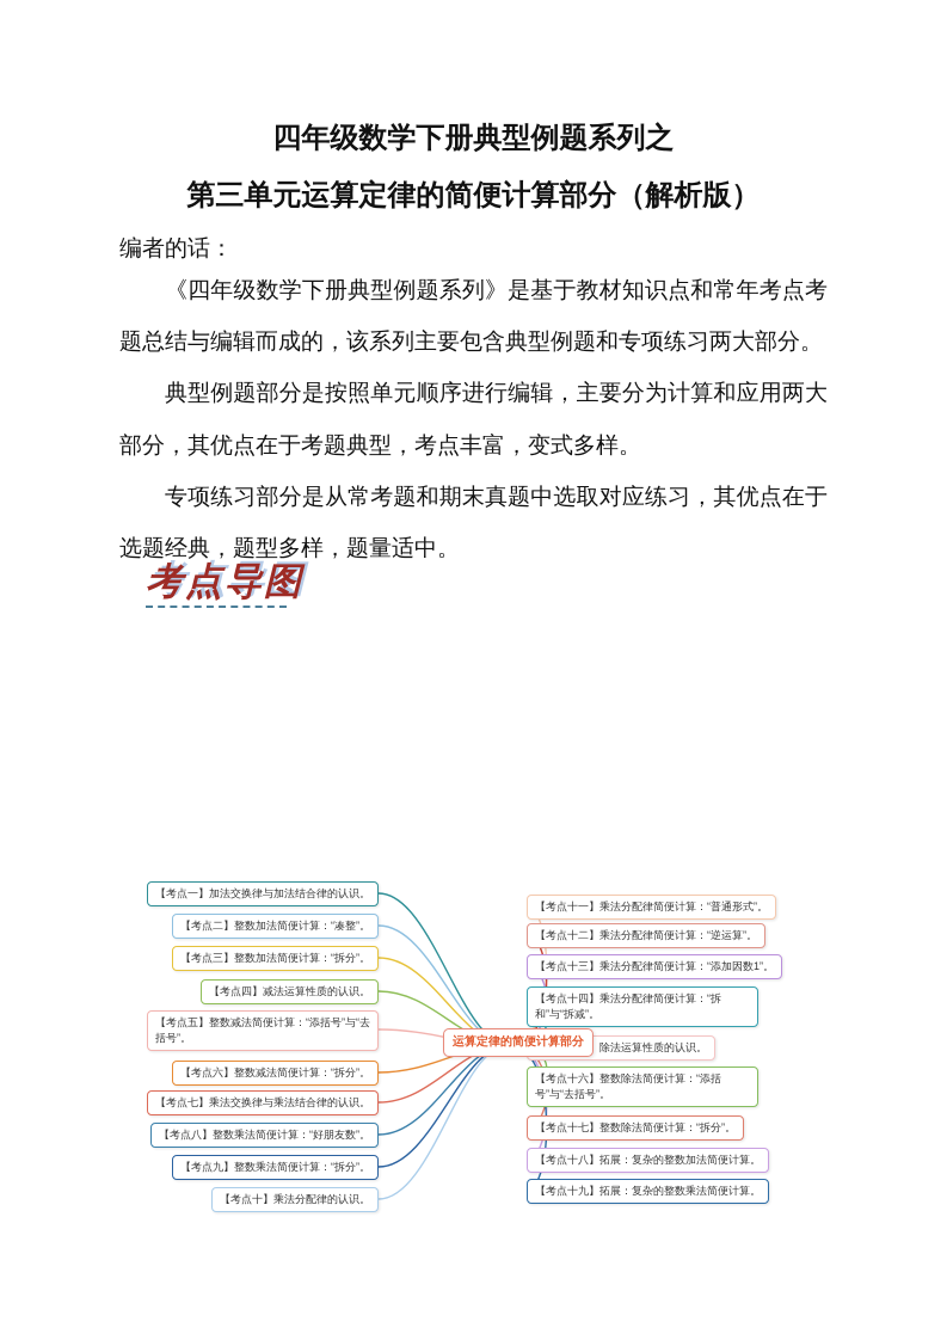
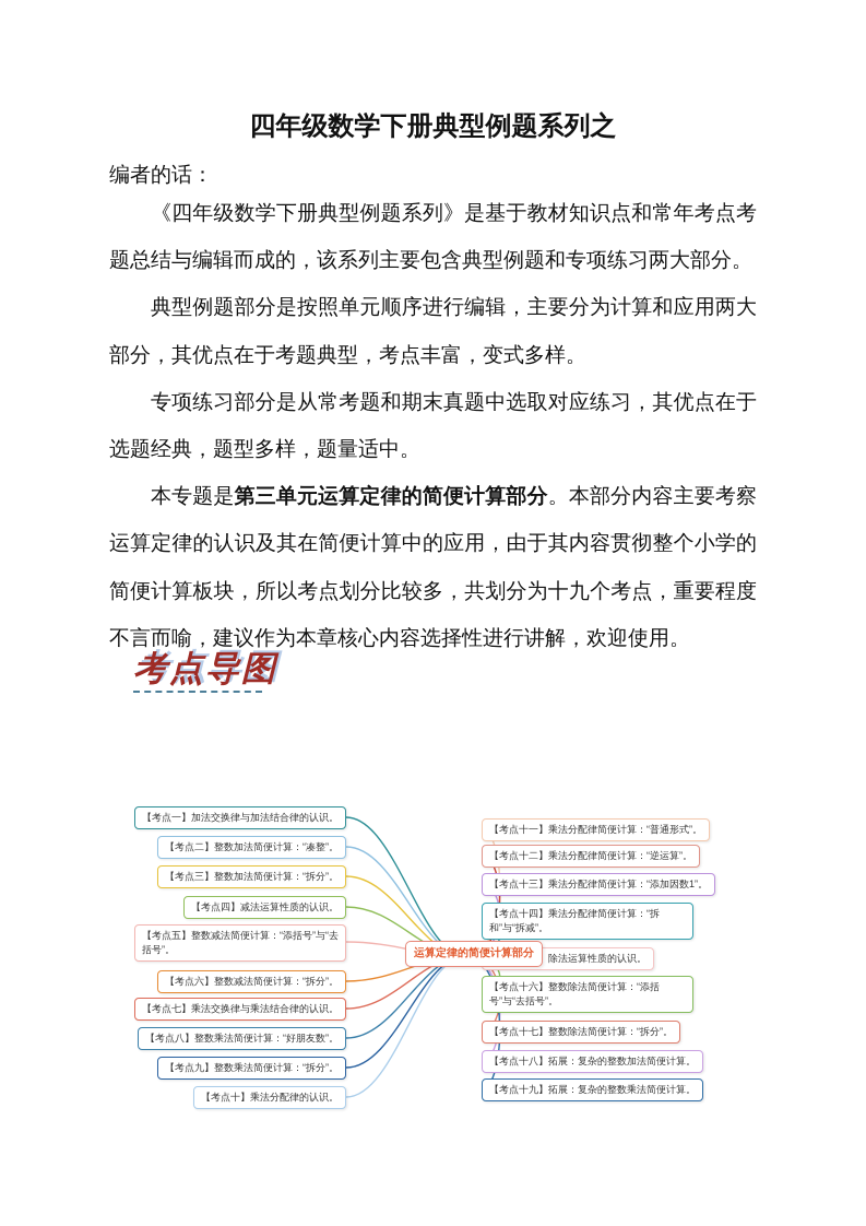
  四年级数学下册典型例题系列之
- 第三单元运算定律的简便计算部分（解析版）
  编者的话：
  《四年级数学下册典型例题系列》是基于教材知识点和常年考点考题总结与编辑而成的，该系列主要包含典型例题和专项练习两大部分。
  典型例题部分是按照单元顺序进行编辑，主要分为计算和应用两大部分，其优点在于考题典型，考点丰富，变式多样。
  专项练习部分是从常考题和期末真题中选取对应练习，其优点在于选题经典，题型多样，题量适中。
+ 本专题是第三单元运算定律的简便计算部分。本部分内容主要考察运算定律的认识及其在简便计算中的应用，由于其内容贯彻整个小学的简便计算板块，所以考点划分比较多，共划分为十九个考点，重要程度不言而喻，建议作为本章核心内容选择性进行讲解，欢迎使用。
  考点导图
  【考点一】加法交换律与加法结合律的认识。
  【考点二】整数加法简便计算：“凑整”。
  【考点三】整数加法简便计算：“拆分”。
  【考点四】减法运算性质的认识。
  【考点五】整数减法简便计算：“添括号”与“去括号”。
  【考点六】整数减法简便计算：“拆分”。
  【考点七】乘法交换律与乘法结合律的认识。
  【考点八】整数乘法简便计算：“好朋友数”。
  【考点九】整数乘法简便计算：“拆分”。
  【考点十】乘法分配律的认识。
  【考点十一】乘法分配律简便计算：“普通形式”。
  【考点十二】乘法分配律简便计算：“逆运算”。
  【考点十三】乘法分配律简便计算：“添加因数1”。
  【考点十四】乘法分配律简便计算：“拆和”与“拆减”。
  【考点十六】整数除法简便计算：“添括号”与“去括号”。
  【考点十七】整数除法简便计算：“拆分”。
  【考点十八】拓展：复杂的整数加法简便计算。
  【考点十九】拓展：复杂的整数乘法简便计算。
  运算定律的简便计算部分
